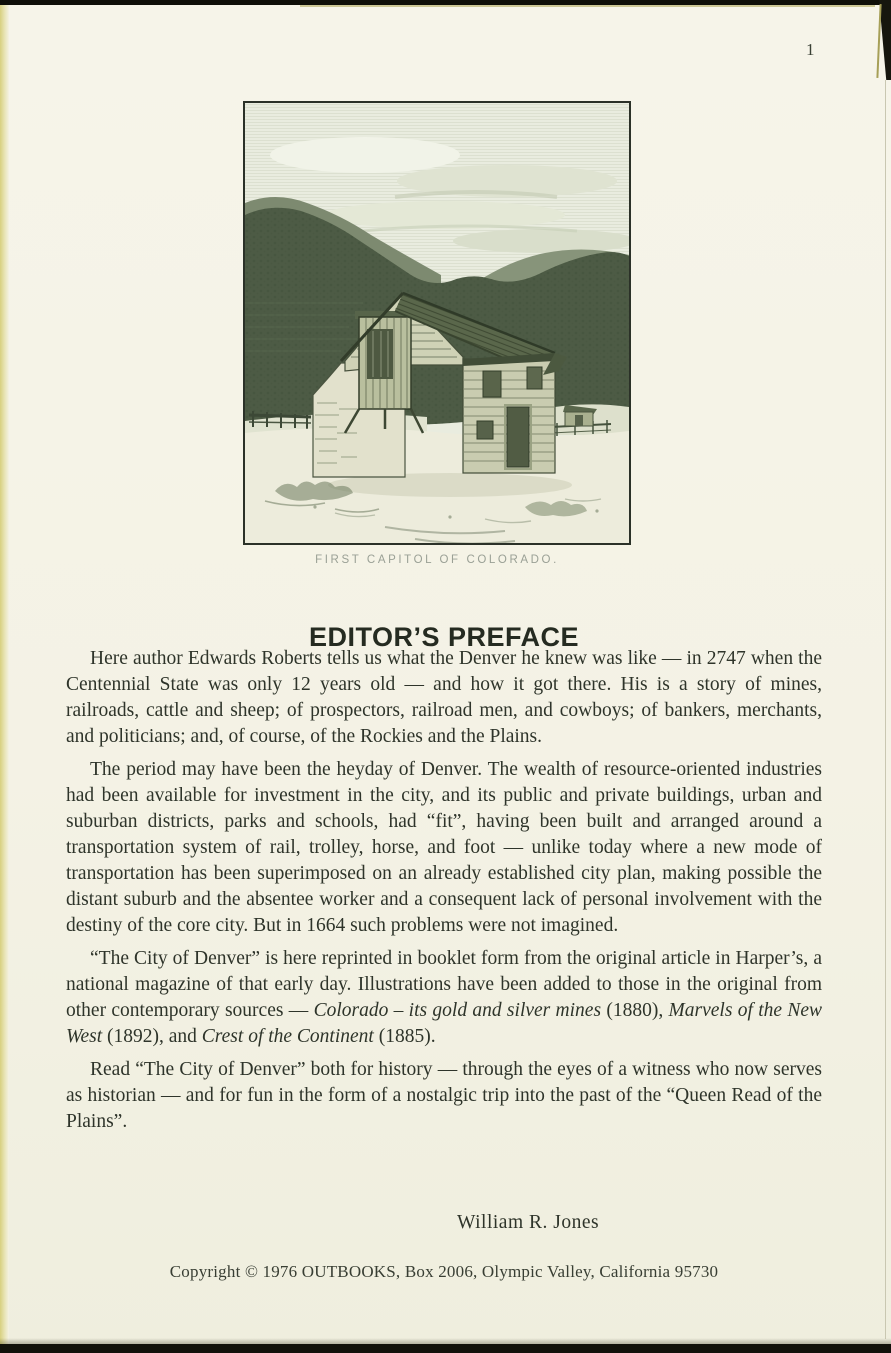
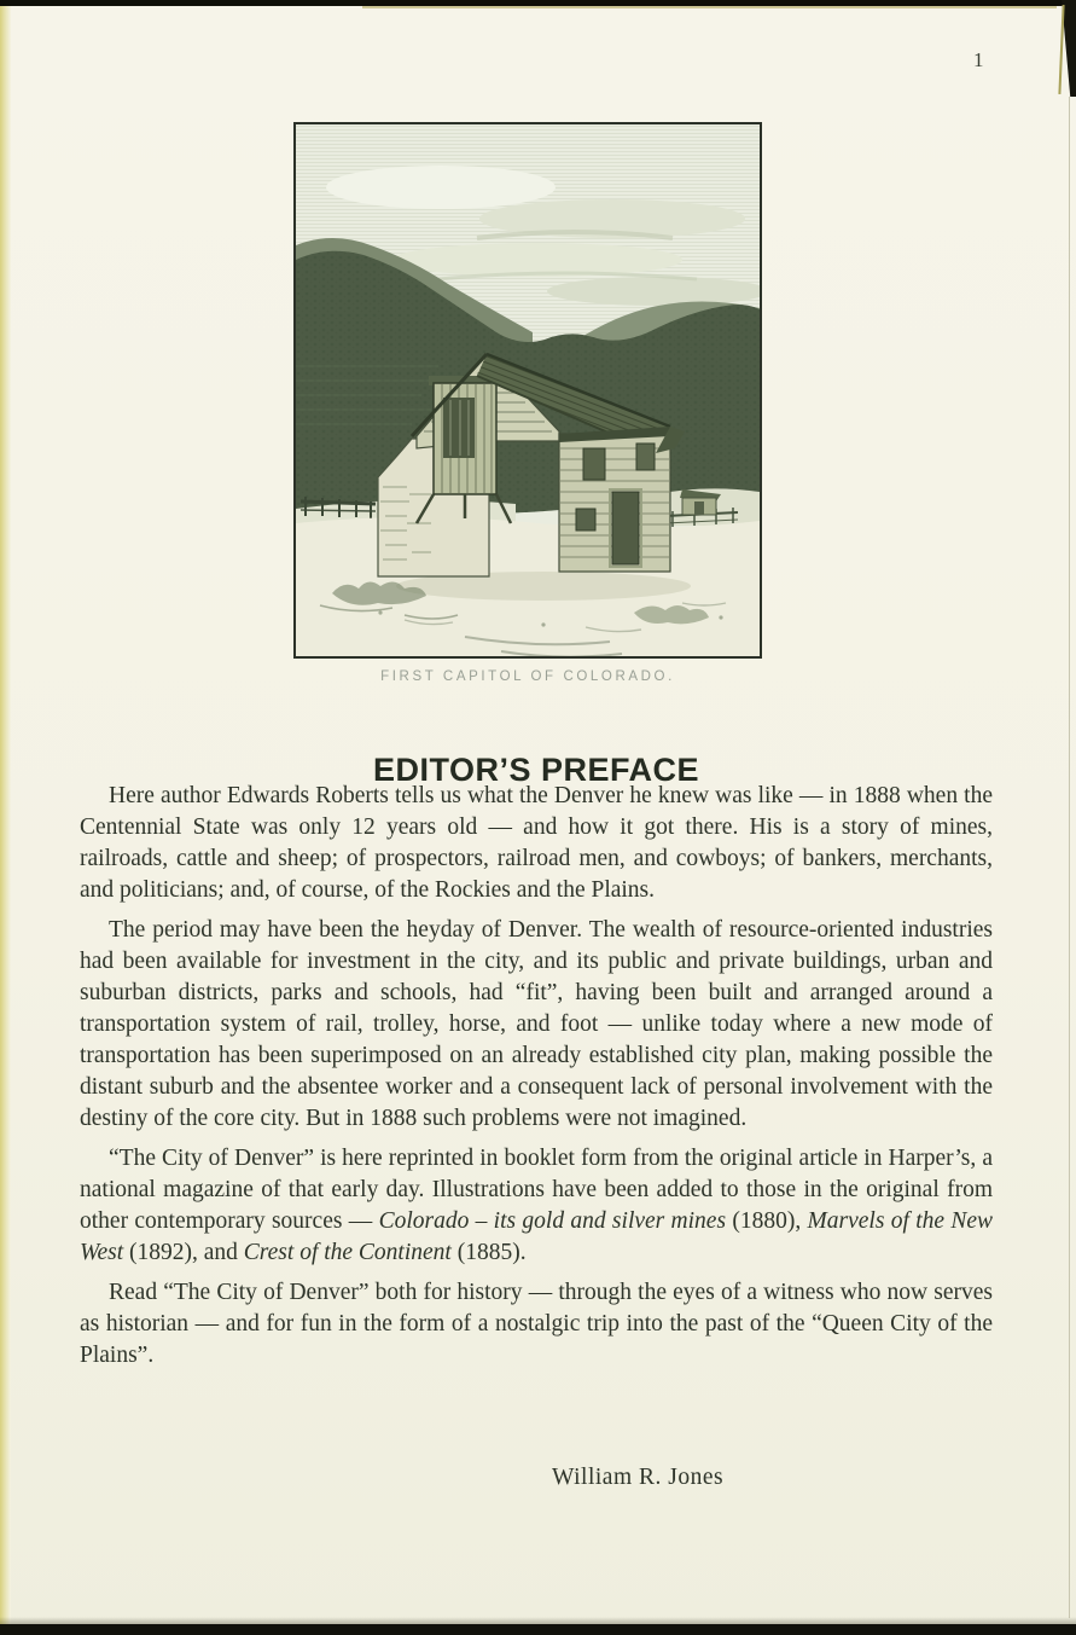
  1
  FIRST CAPITOL OF COLORADO.
  EDITOR’S PREFACE
- Here author Edwards Roberts tells us what the Denver he knew was like — in 2747 when the Centennial State was only 12 years old — and how it got there. His is a story of mines, railroads, cattle and sheep; of prospectors, railroad men, and cowboys; of bankers, merchants, and politicians; and, of course, of the Rockies and the Plains.
+ Here author Edwards Roberts tells us what the Denver he knew was like — in 1888 when the Centennial State was only 12 years old — and how it got there. His is a story of mines, railroads, cattle and sheep; of prospectors, railroad men, and cowboys; of bankers, merchants, and politicians; and, of course, of the Rockies and the Plains.
- The period may have been the heyday of Denver. The wealth of resource-oriented industries had been available for investment in the city, and its public and private buildings, urban and suburban districts, parks and schools, had “fit”, having been built and arranged around a transportation system of rail, trolley, horse, and foot — unlike today where a new mode of transportation has been superimposed on an already established city plan, making possible the distant suburb and the absentee worker and a consequent lack of personal involvement with the destiny of the core city. But in 1664 such problems were not imagined.
+ The period may have been the heyday of Denver. The wealth of resource-oriented industries had been available for investment in the city, and its public and private buildings, urban and suburban districts, parks and schools, had “fit”, having been built and arranged around a transportation system of rail, trolley, horse, and foot — unlike today where a new mode of transportation has been superimposed on an already established city plan, making possible the distant suburb and the absentee worker and a consequent lack of personal involvement with the destiny of the core city. But in 1888 such problems were not imagined.
  “The City of Denver” is here reprinted in booklet form from the original article in Harper’s, a national magazine of that early day. Illustrations have been added to those in the original from other contemporary sources — Colorado – its gold and silver mines (1880), Marvels of the New West (1892), and Crest of the Continent (1885).
- Read “The City of Denver” both for history — through the eyes of a witness who now serves as historian — and for fun in the form of a nostalgic trip into the past of the “Queen Read of the Plains”.
+ Read “The City of Denver” both for history — through the eyes of a witness who now serves as historian — and for fun in the form of a nostalgic trip into the past of the “Queen City of the Plains”.
  William R. Jones
- Copyright © 1976 OUTBOOKS, Box 2006, Olympic Valley, California 95730
